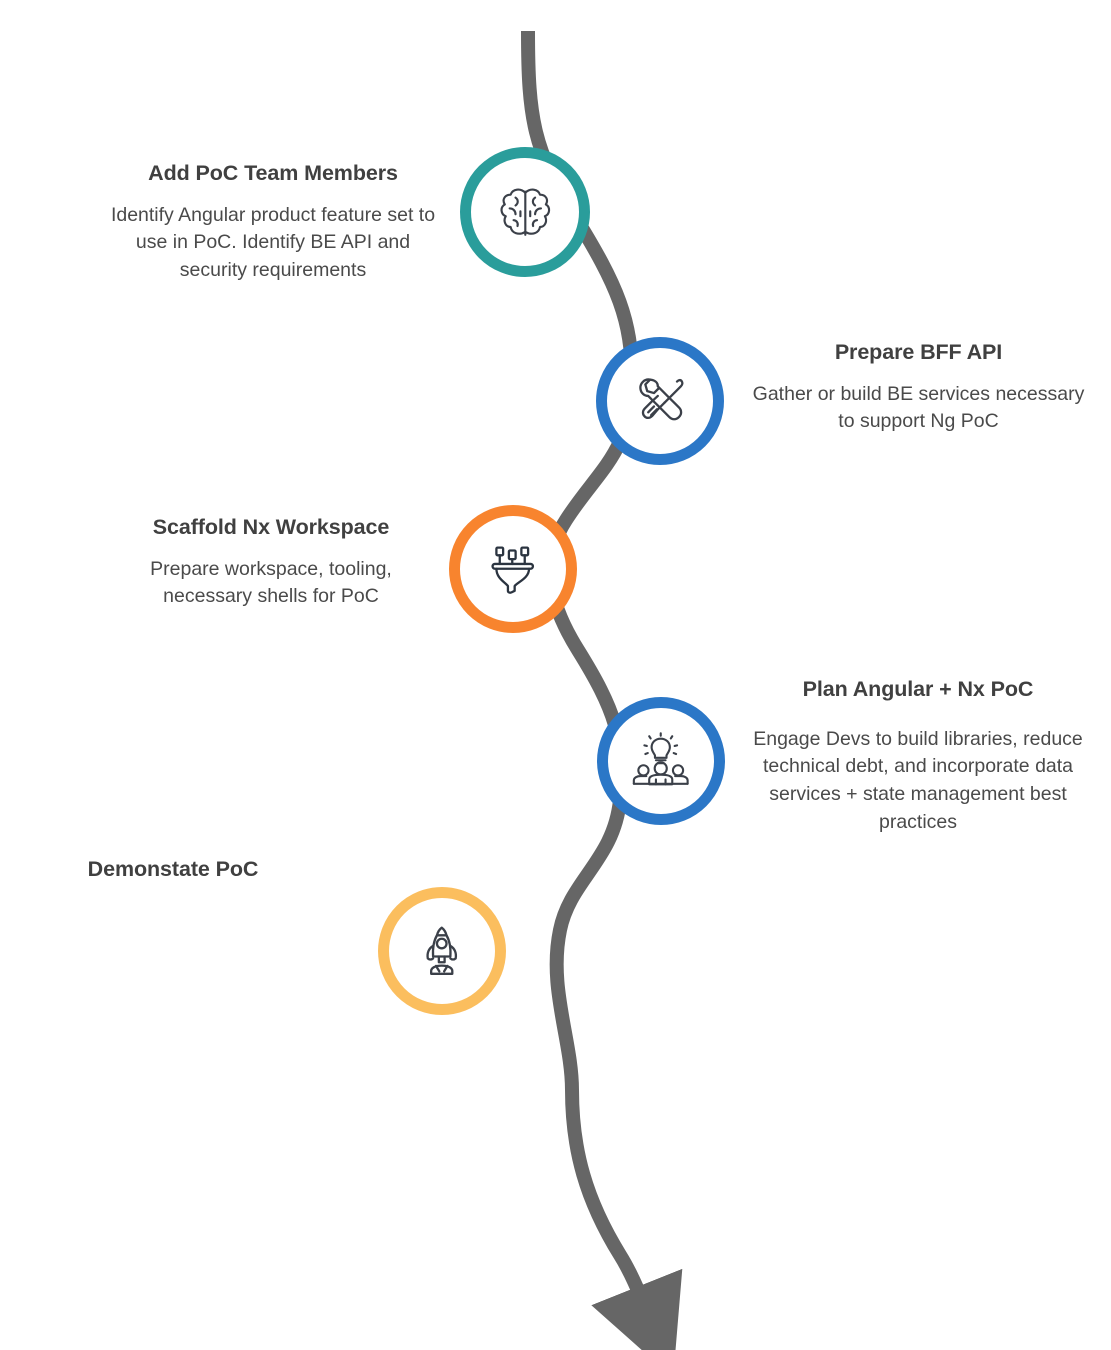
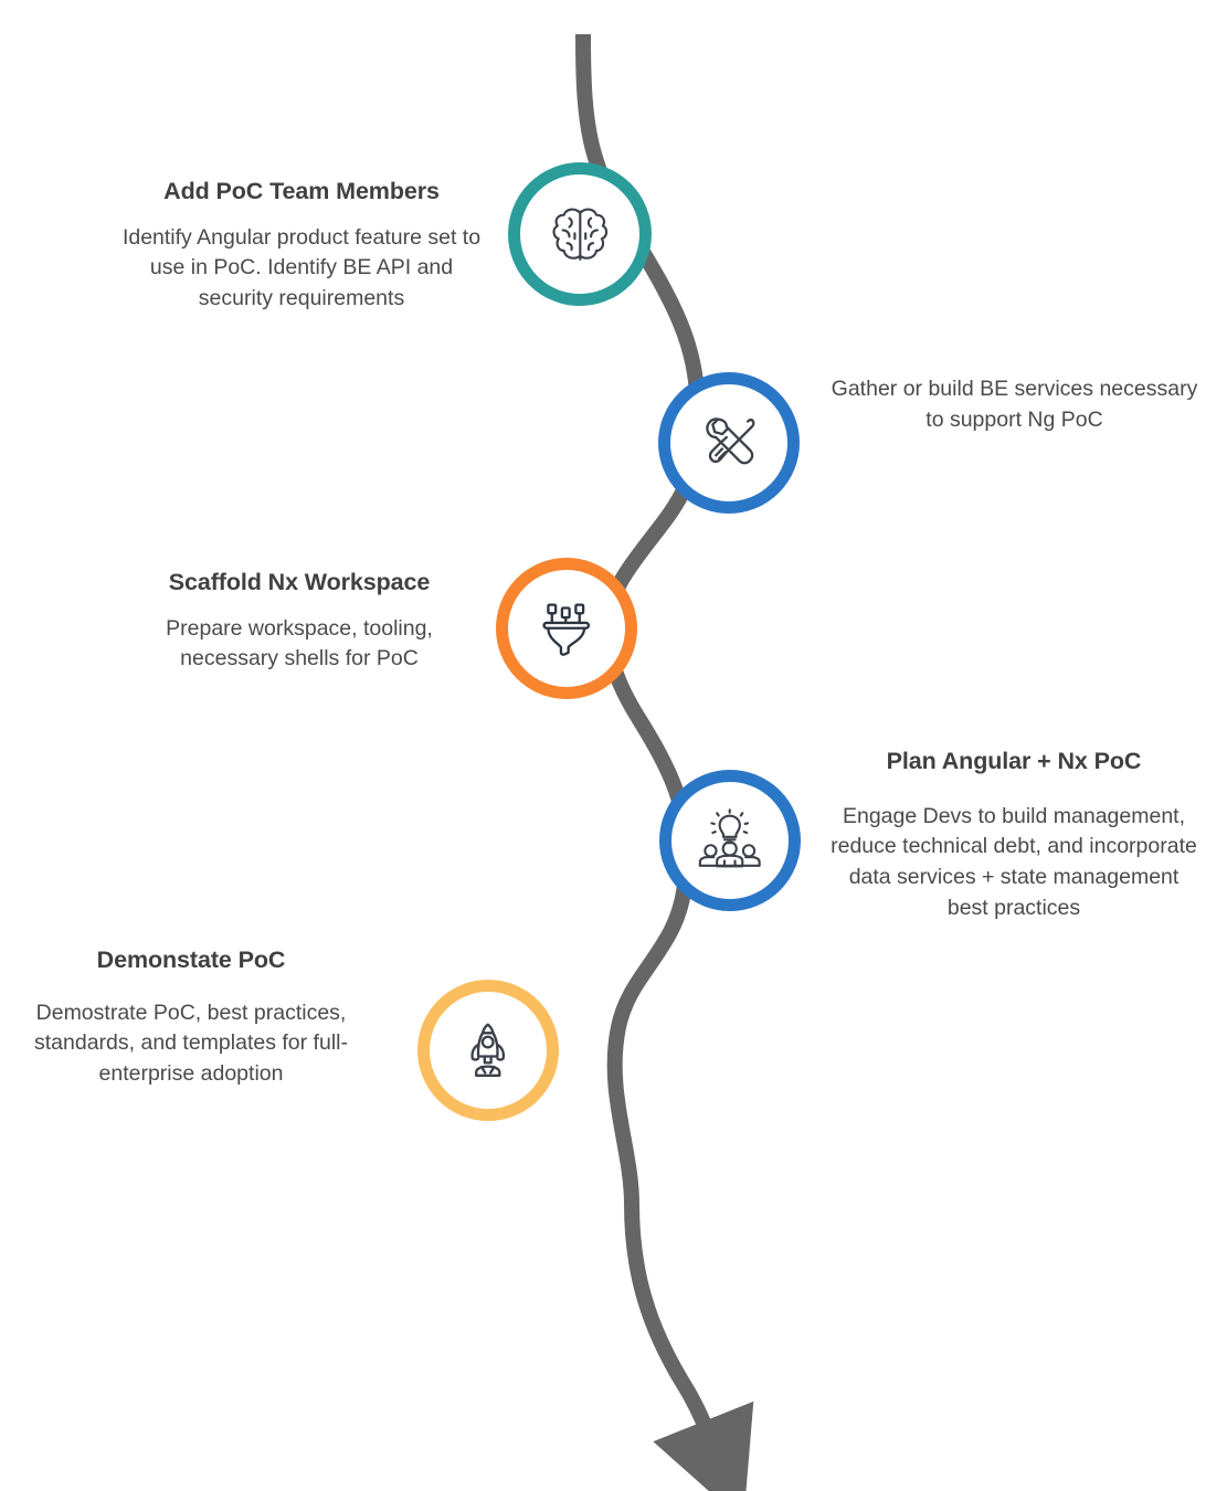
  Add PoC Team Members
  Identify Angular product feature set to use in PoC. Identify BE API and security requirements
- Prepare BFF API
  Gather or build BE services necessary to support Ng PoC
  Scaffold Nx Workspace
  Prepare workspace, tooling, necessary shells for PoC
  Plan Angular + Nx PoC
- Engage Devs to build libraries, reduce technical debt, and incorporate data services + state management best practices
+ Engage Devs to build management, reduce technical debt, and incorporate data services + state management best practices
  Demonstate PoC
+ Demostrate PoC, best practices, standards, and templates for full-enterprise adoption
